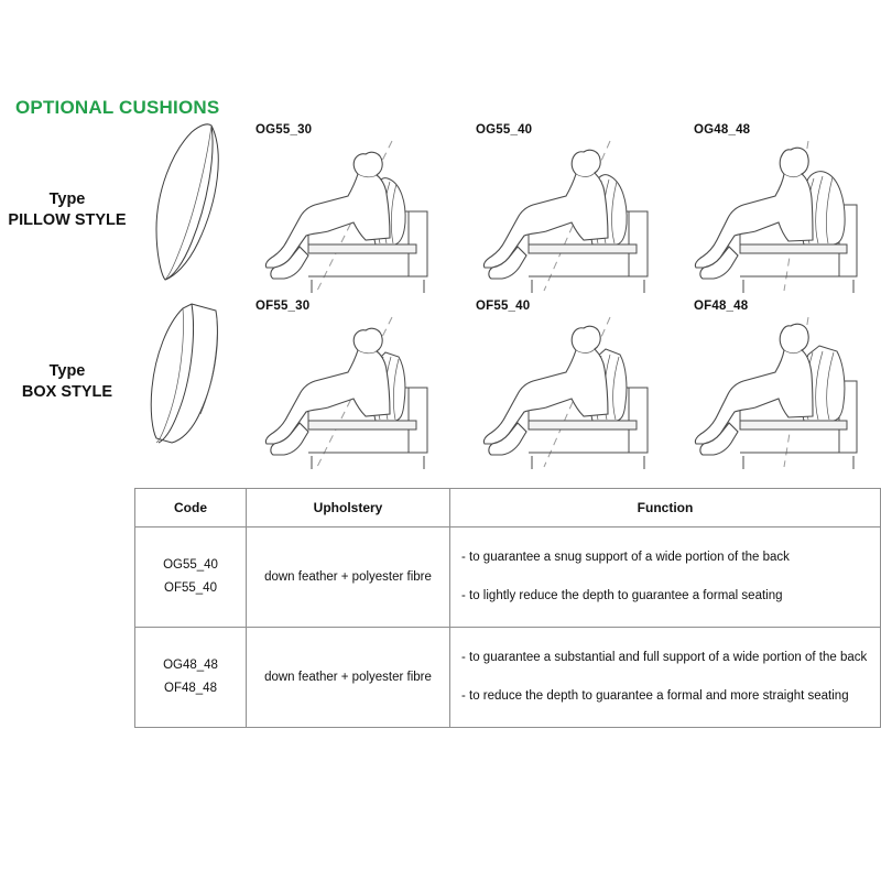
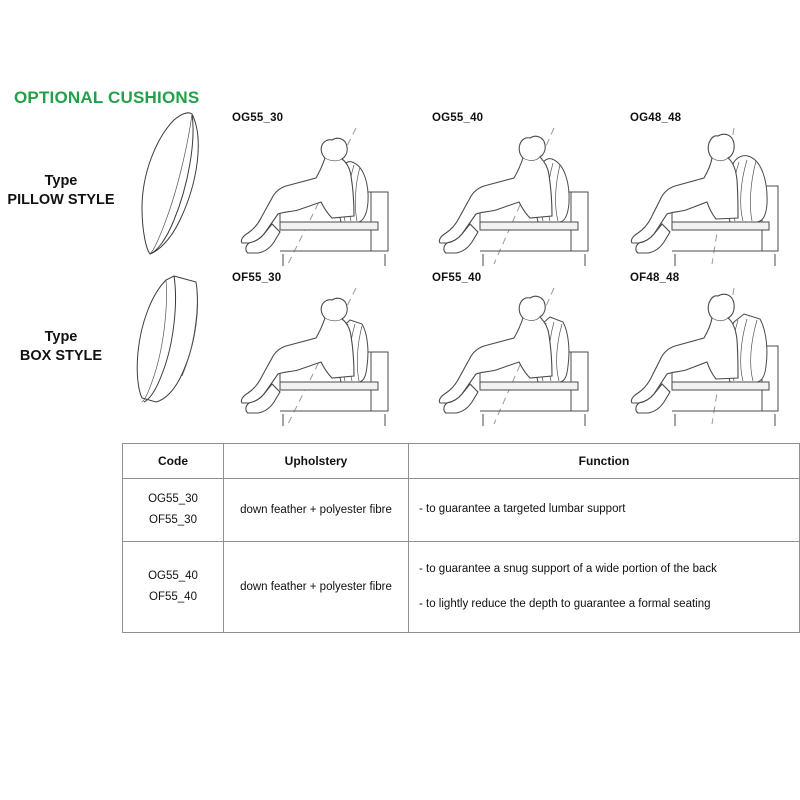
  OPTIONAL CUSHIONS
  Type
  PILLOW STYLE
  OG55_30
  OG55_40
  OG48_48
  Type
  BOX STYLE
  OF55_30
  OF55_40
  OF48_48
  Code	Upholstery	Function
+ OG55_30 OF55_30	down feather + polyester fibre	- to guarantee a targeted lumbar support
  OG55_40 OF55_40	down feather + polyester fibre	- to guarantee a snug support of a wide portion of the back - to lightly reduce the depth to guarantee a formal seating
- OG48_48 OF48_48	down feather + polyester fibre	- to guarantee a substantial and full support of a wide portion of the back - to reduce the depth to guarantee a formal and more straight seating
